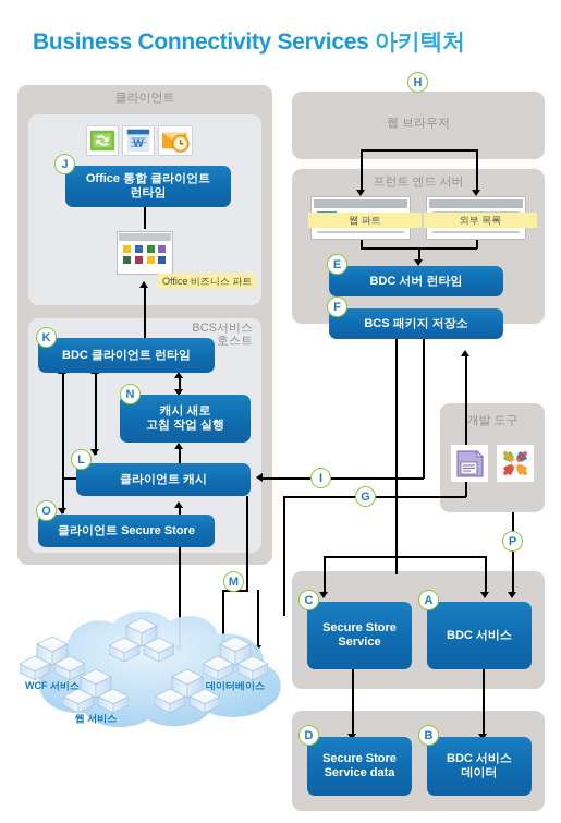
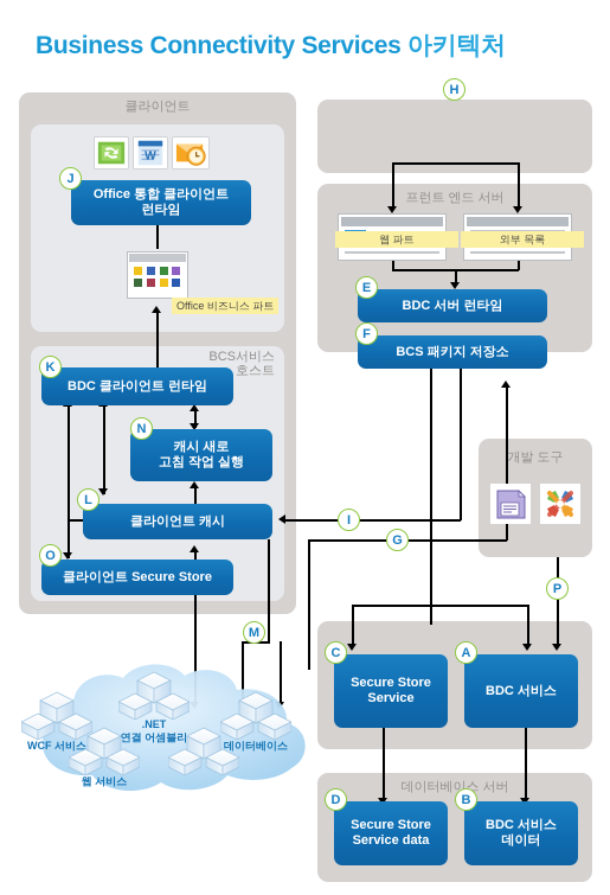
  Business Connectivity Services 아키텍처
  클라이언트
  BCS서비스
  호스트
- 웹 브라우저
  프런트 엔드 서버
  개발 도구
+ 데이터베이스 서버
  WCF 서비스
+ .NET
+ 연결 어셈블리
  데이터베이스
  웹 서비스
  W
  Office 통합 클라이언트
  런타임
  Office 비즈니스 파트
  BDC 클라이언트 런타임
  캐시 새로
  고침 작업 실행
  클라이언트 캐시
  클라이언트 Secure Store
  웹 파트
  외부 목록
  BDC 서버 런타임
  BCS 패키지 저장소
  Secure Store
  Service
  BDC 서비스
  Secure Store
  Service data
  BDC 서비스
  데이터
  H
  J
  E
  F
  K
  N
  L
  O
  I
  G
  P
  M
  C
  A
  D
  B
